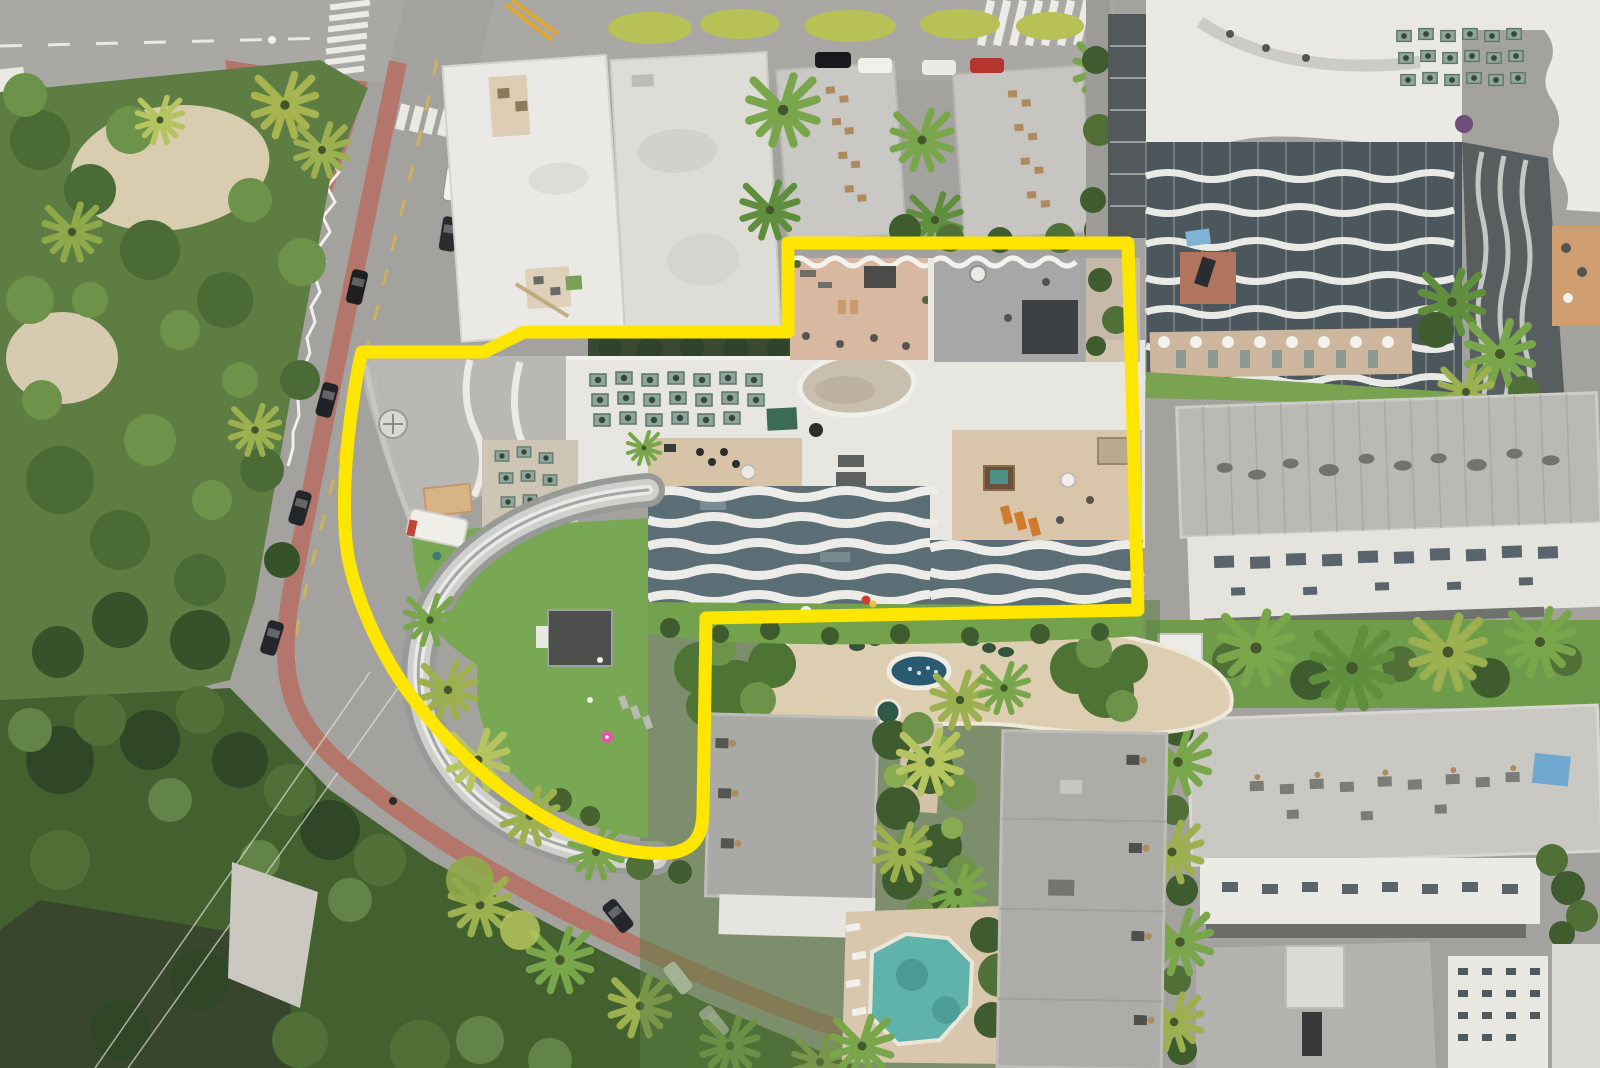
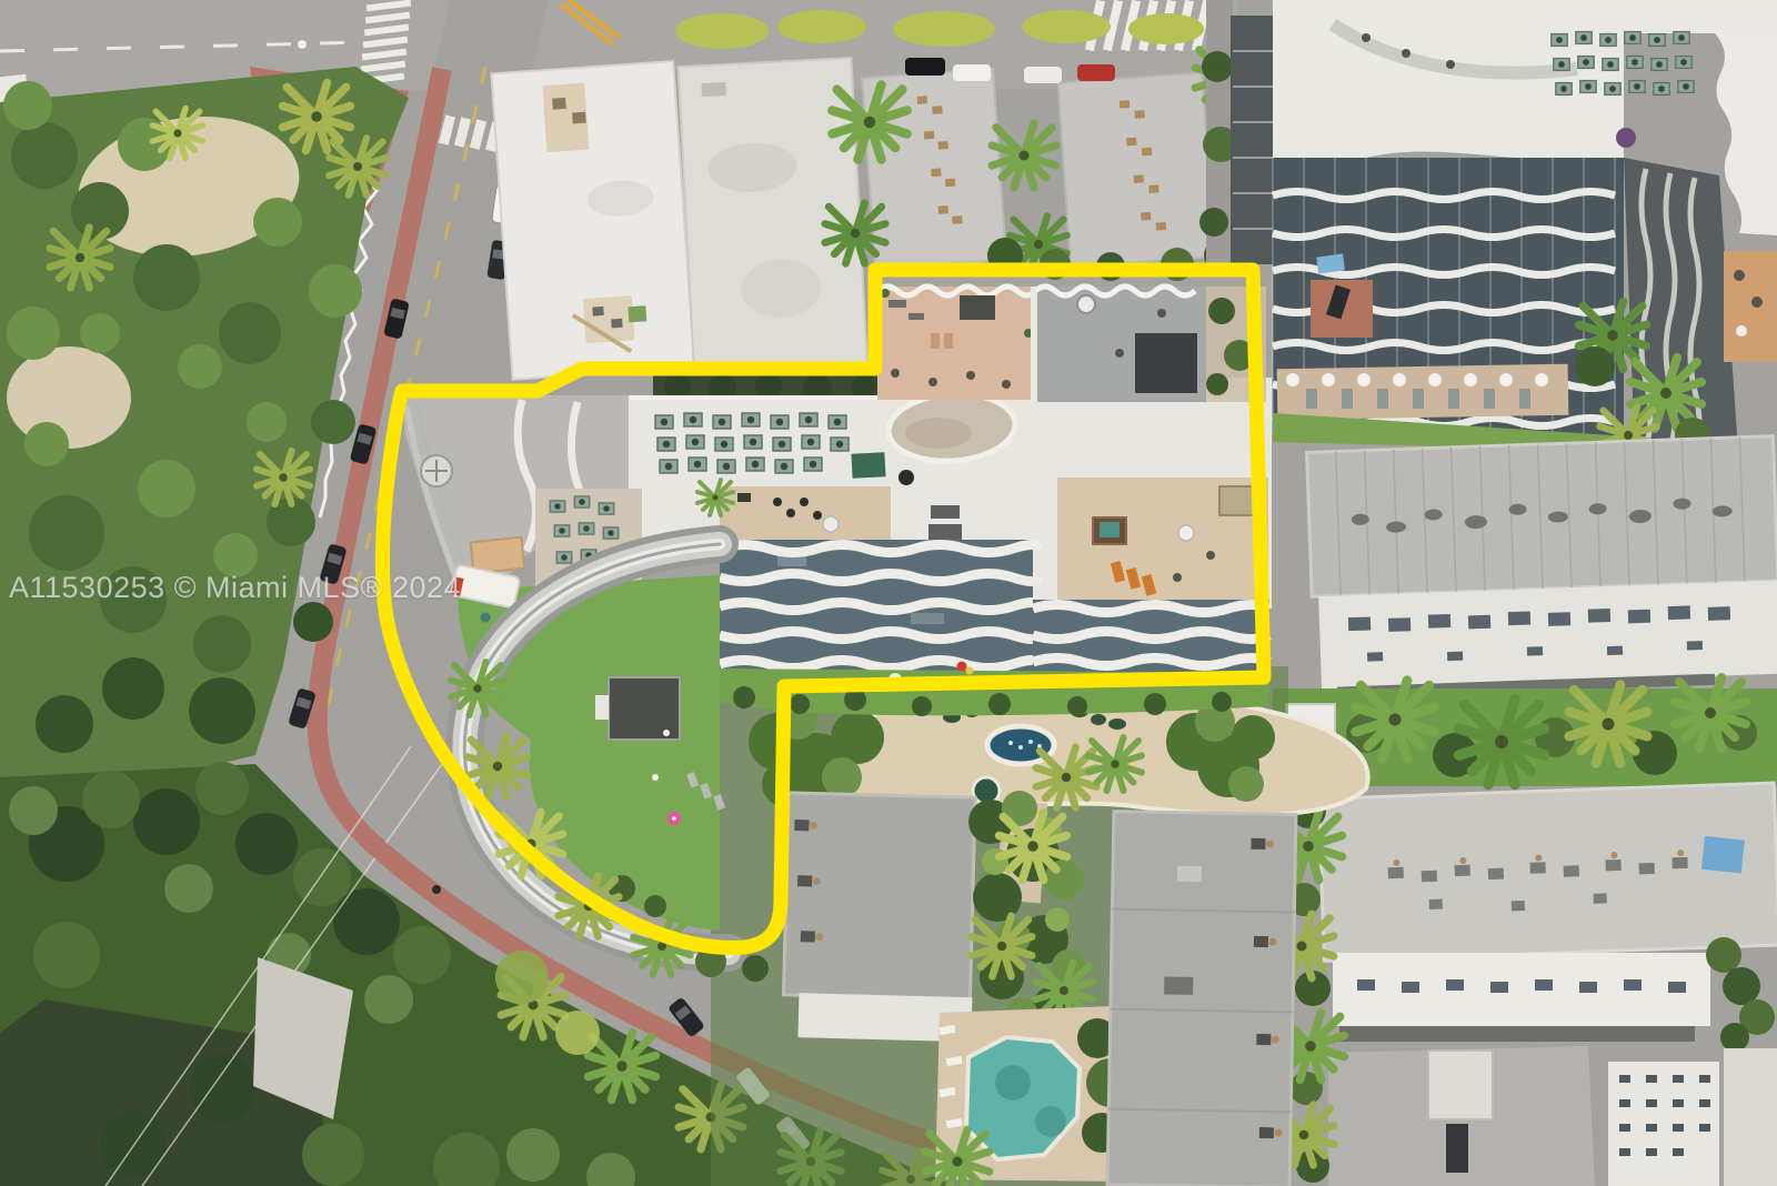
+ A11530253 © Miami MLS® 2024
